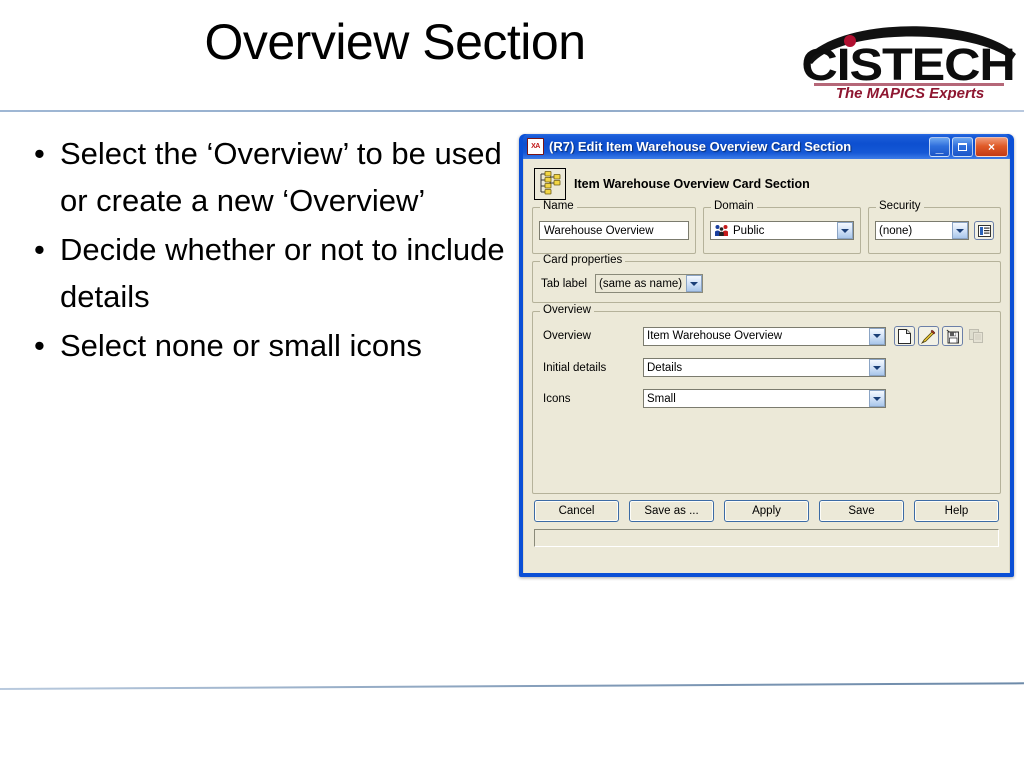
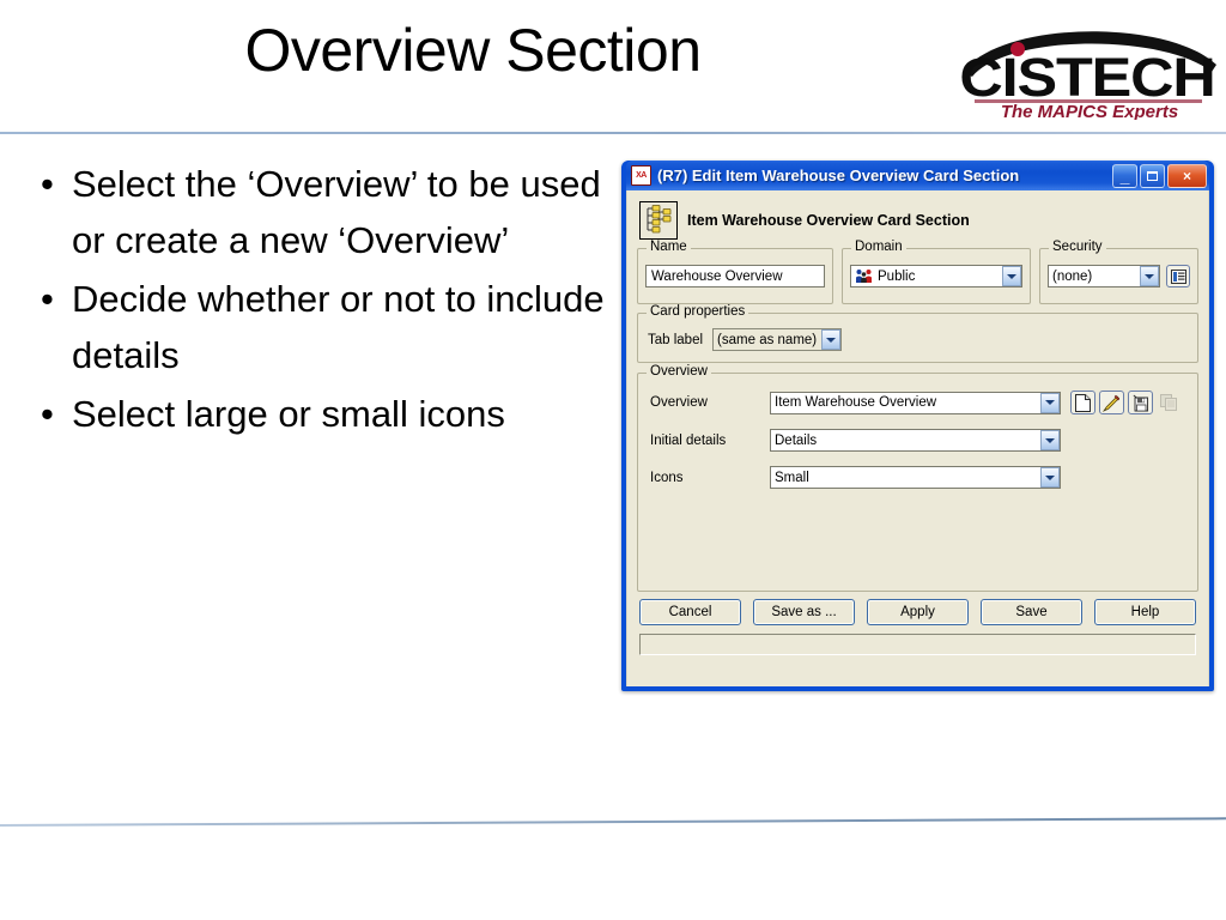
  Overview Section
  CISTECH
  The MAPICS Experts
  •
  Select the ‘Overview’ to be used or create a new ‘Overview’
  •
  Decide whether or not to include details
  •
- Select none or small icons
+ Select large or small icons
  (R7) Edit Item Warehouse Overview Card Section
  _
  ×
  Item Warehouse Overview Card Section
  Name
  Warehouse Overview
  Domain
  Public
  Security
  (none)
  Card properties
  Tab label
  (same as name)
  Overview
  Overview
  Item Warehouse Overview
  Initial details
  Details
  Icons
  Small
  Cancel
  Save as ...
  Apply
  Save
  Help
